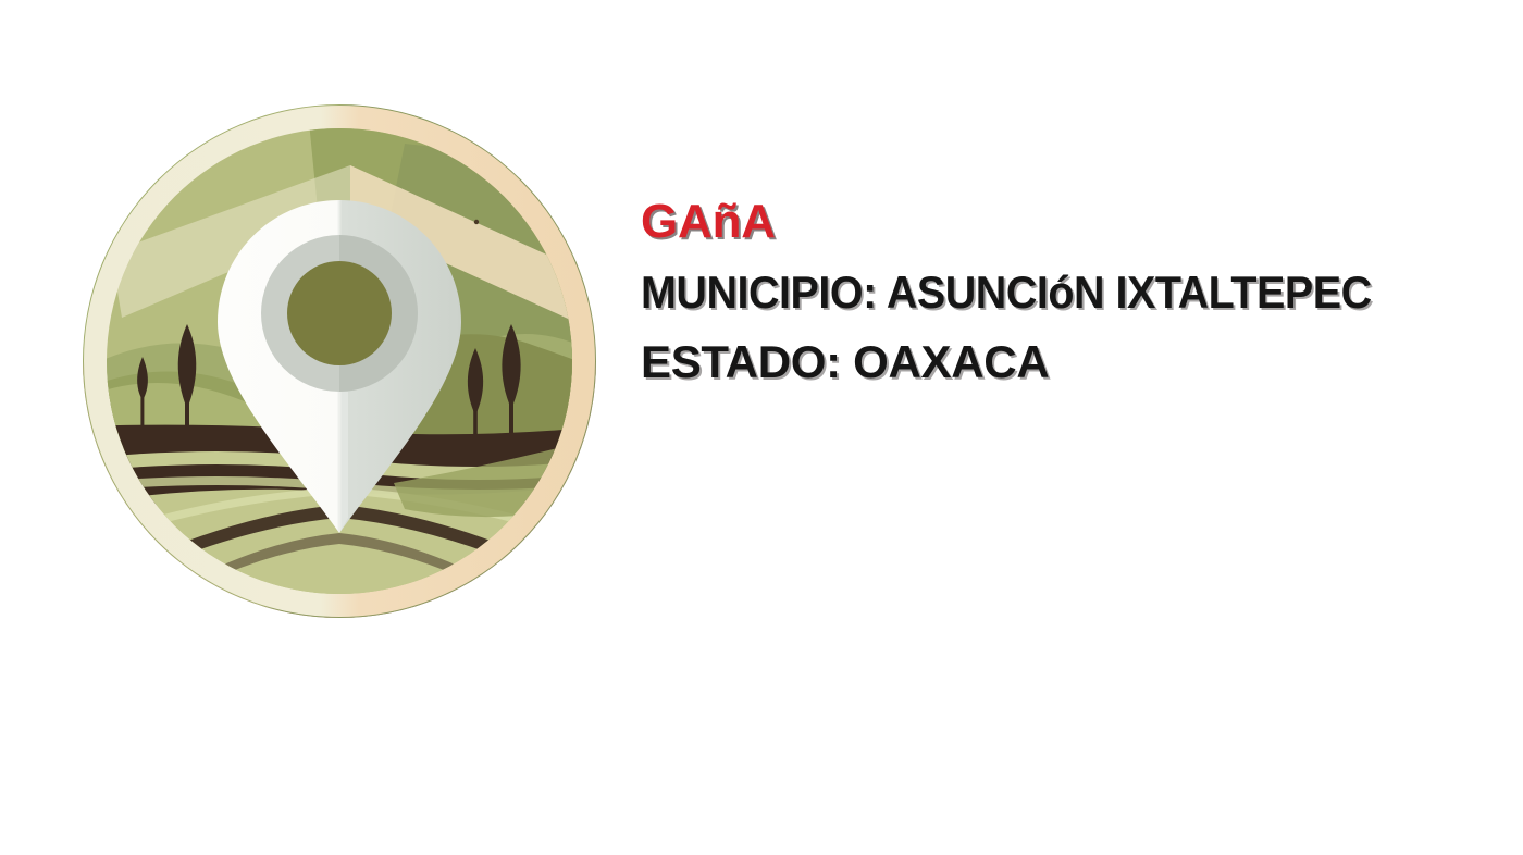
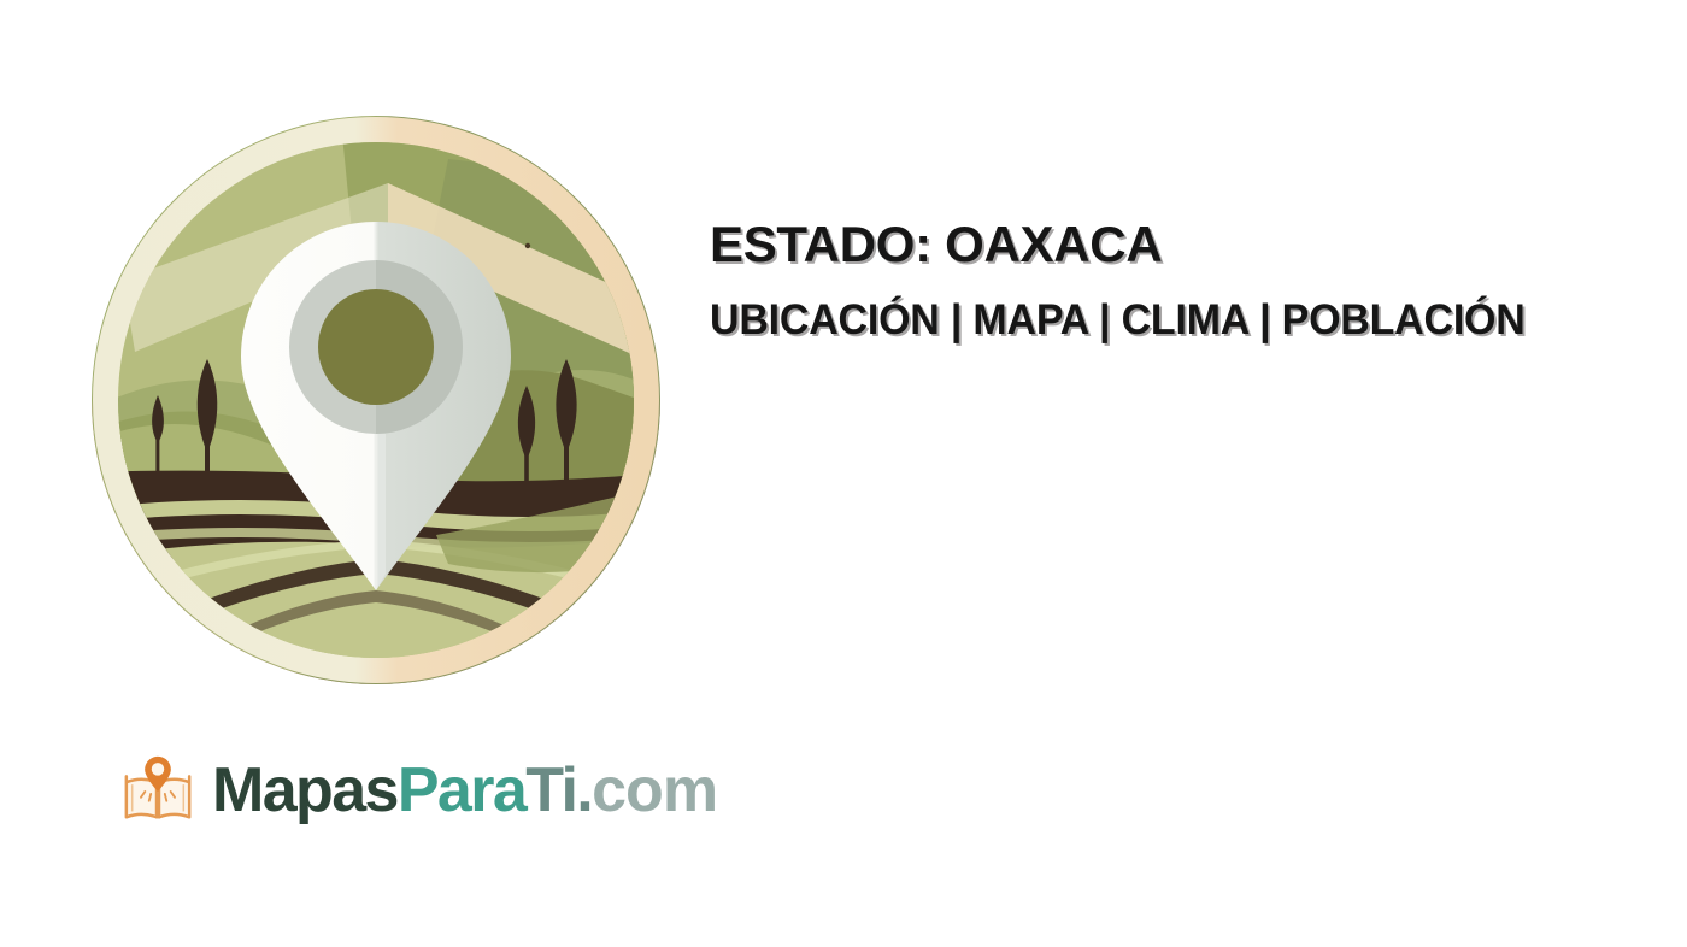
- GAñA
- MUNICIPIO: ASUNCIóN IXTALTEPEC
  ESTADO: OAXACA
+ UBICACIÓN | MAPA | CLIMA | POBLACIÓN
+ MapasParaTi.com
